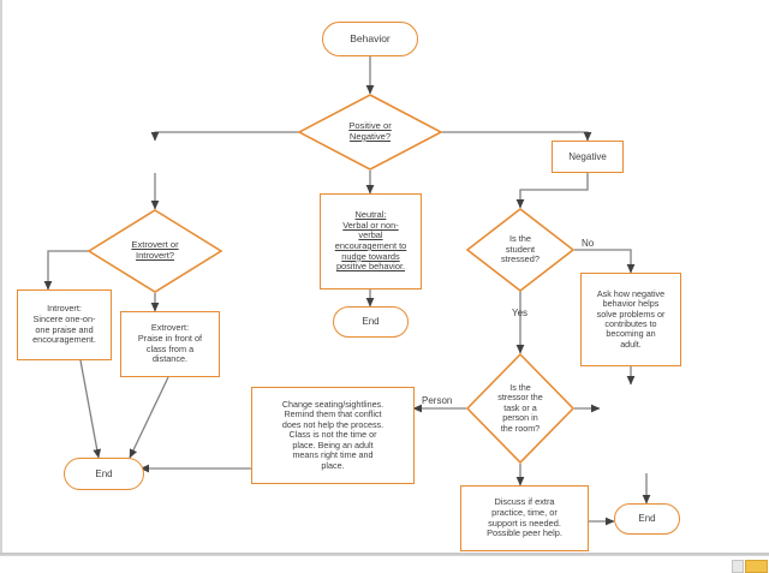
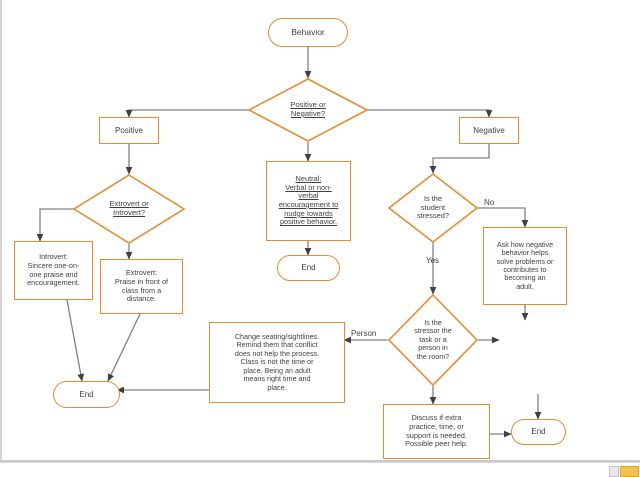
  Behavior
  Positive or
  Negative?
+ Positive
  Negative
  Neutral:
  Verbal or non-
  verbal
  encouragement to
  nudge towards
  positive behavior.
  End
  Extrovert or
  Introvert?
  Introvert:
  Sincere one-on-
  one praise and
  encouragement.
  Extrovert:
  Praise in front of
  class from a
  distance.
  End
  Is the
  student
  stressed?
  Ask how negative
  behavior helps
  solve problems or
  contributes to
  becoming an
  adult.
  Is the
  stressor the
  task or a
  person in
  the room?
  Change seating/sightlines.
  Remind them that conflict
  does not help the process.
  Class is not the time or
  place. Being an adult
  means right time and
  place.
  Discuss if extra
  practice, time, or
  support is needed.
  Possible peer help.
  End
  No
  Yes
  Person
